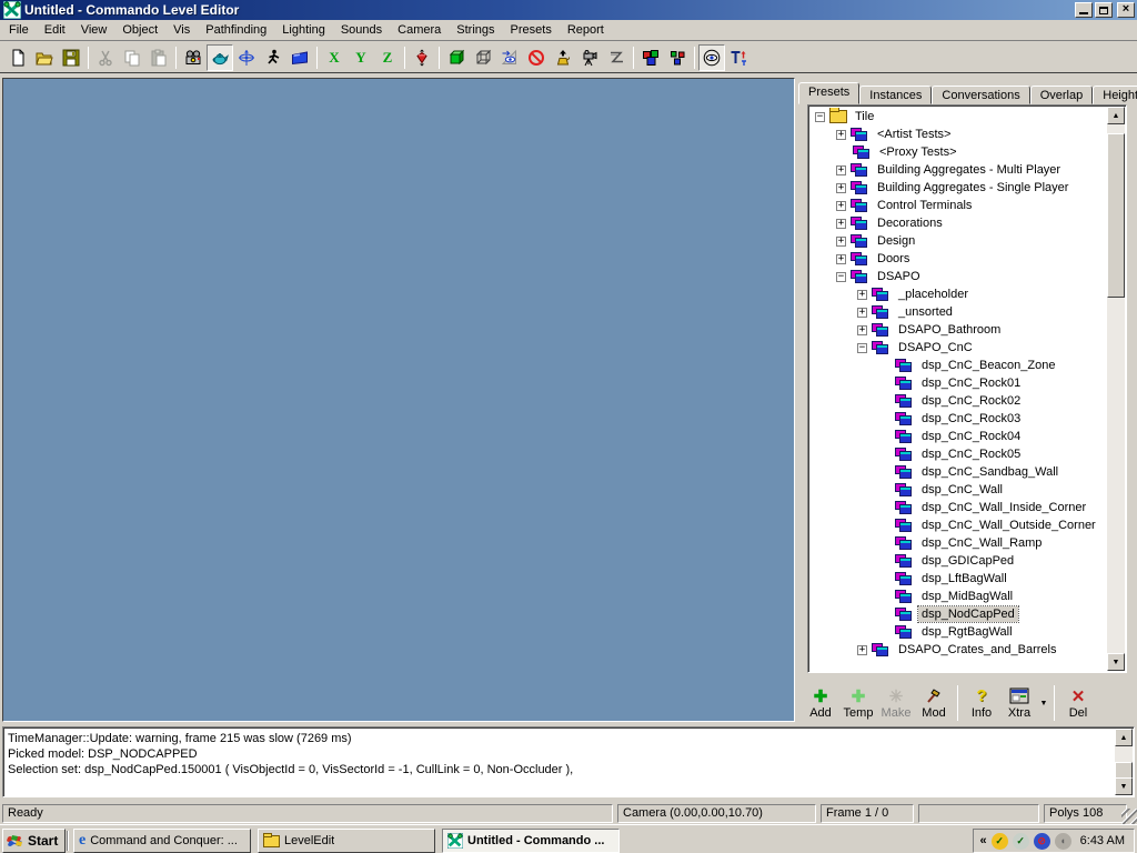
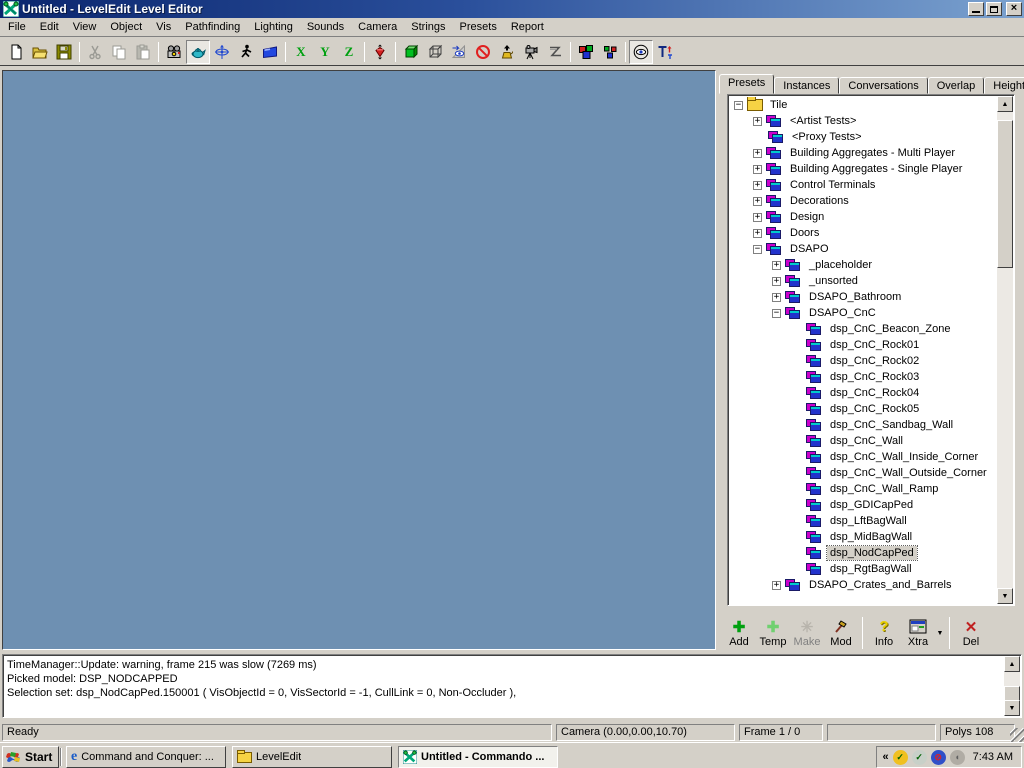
- Untitled - Commando Level Editor
+ Untitled - LevelEdit Level Editor
  ×
  File
  Edit
  View
  Object
  Vis
  Pathfinding
  Lighting
  Sounds
  Camera
  Strings
  Presets
  Report
  X
  Y
  Z
  Presets
  Instances
  Conversations
  Overlap
  −
  Tile
  +
  <Artist Tests>
  <Proxy Tests>
  +
  Building Aggregates - Multi Player
  +
  Building Aggregates - Single Player
  +
  Control Terminals
  +
  Decorations
  +
  Design
  +
  Doors
  −
  DSAPO
  +
  _placeholder
  +
  _unsorted
  +
  DSAPO_Bathroom
  −
  DSAPO_CnC
  dsp_CnC_Beacon_Zone
  dsp_CnC_Rock01
  dsp_CnC_Rock02
  dsp_CnC_Rock03
  dsp_CnC_Rock04
  dsp_CnC_Rock05
  dsp_CnC_Sandbag_Wall
  dsp_CnC_Wall
  dsp_CnC_Wall_Inside_Corner
  dsp_CnC_Wall_Outside_Corner
  dsp_CnC_Wall_Ramp
  dsp_GDICapPed
  dsp_LftBagWall
  dsp_MidBagWall
  dsp_NodCapPed
  dsp_RgtBagWall
  +
  DSAPO_Crates_and_Barrels
  ✚
  Add
  ✚
  Temp
  ✳
  Make
  Mod
  ?
  Info
  Xtra
  ✕
  Del
  TimeManager::Update: warning, frame 215 was slow (7269 ms)
  Picked model: DSP_NODCAPPED
  Selection set: dsp_NodCapPed.150001 ( VisObjectId = 0, VisSectorId = -1, CullLink = 0, Non-Occluder ),
  Ready
  Camera (0.00,0.00,10.70)
  Frame 1 / 0
  Polys 108
  Start
  e
  Command and Conquer: ...
  LevelEdit
  Untitled - Commando ...
  «
  ✓
  ✓
  ⊘
  ◖
- 6:43 AM
+ 7:43 AM
